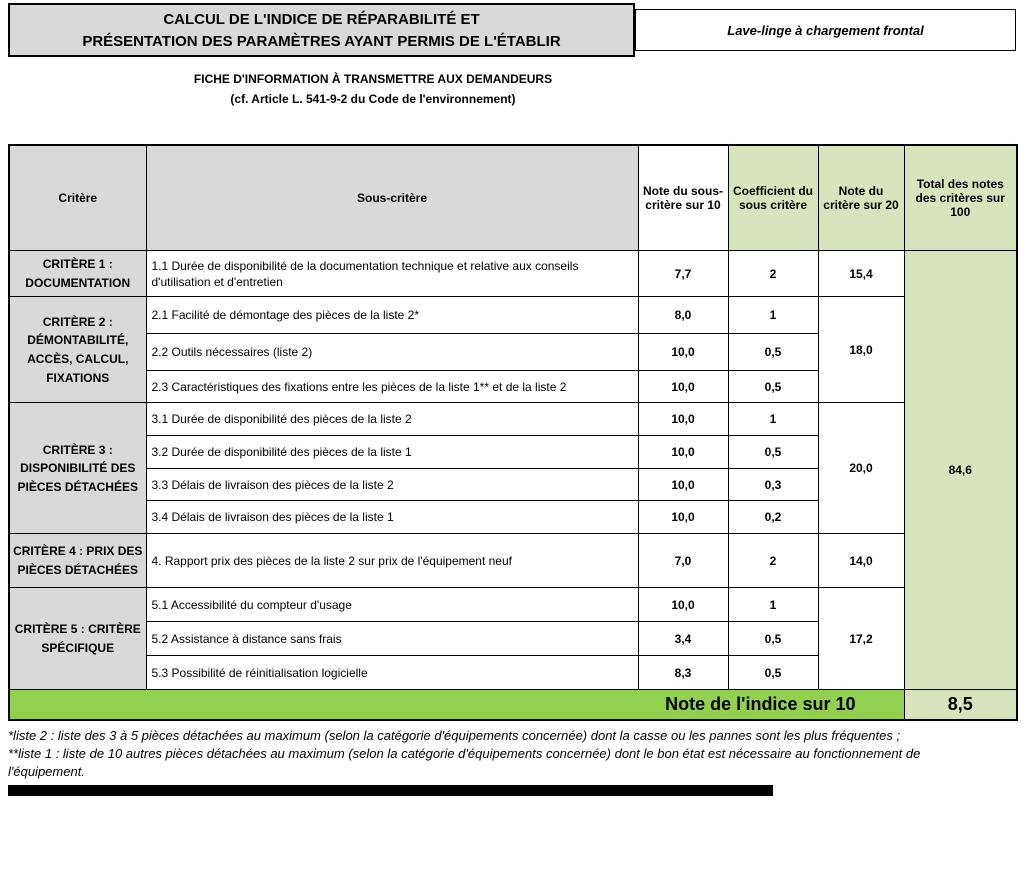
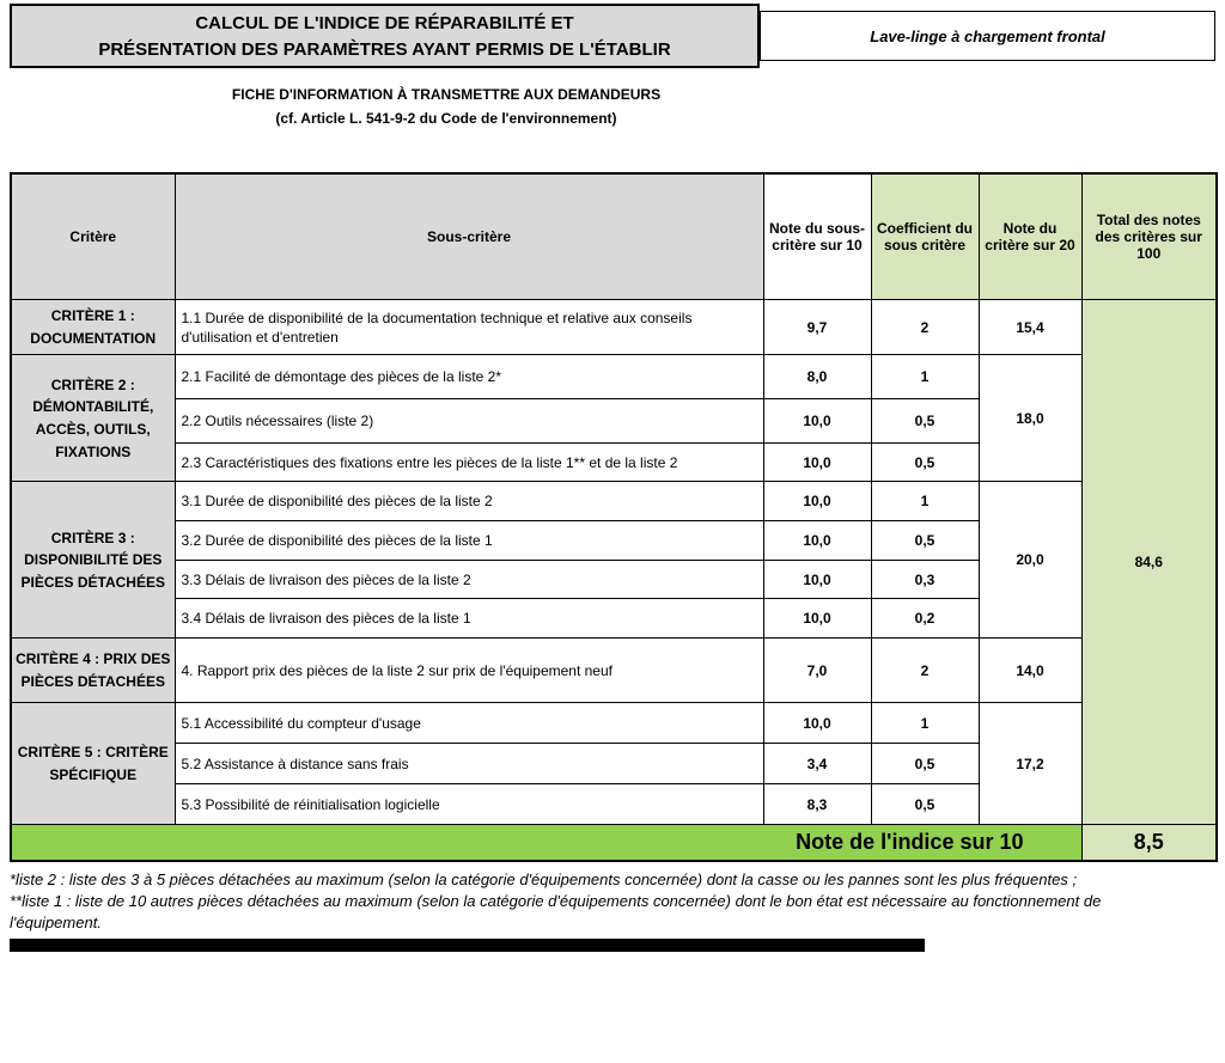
  CALCUL DE L'INDICE DE RÉPARABILITÉ ET
  PRÉSENTATION DES PARAMÈTRES AYANT PERMIS DE L'ÉTABLIR
  Lave-linge à chargement frontal
  FICHE D'INFORMATION À TRANSMETTRE AUX DEMANDEURS
  (cf. Article L. 541-9-2 du Code de l'environnement)
  Critère	Sous-critère	Note du sous-critère sur 10	Coefficient du sous critère	Note du critère sur 20	Total des notes des critères sur 100
- CRITÈRE 1 : DOCUMENTATION	1.1 Durée de disponibilité de la documentation technique et relative aux conseils d'utilisation et d'entretien	7,7	2	15,4	84,6
+ CRITÈRE 1 : DOCUMENTATION	1.1 Durée de disponibilité de la documentation technique et relative aux conseils d'utilisation et d'entretien	9,7	2	15,4	84,6
- CRITÈRE 2 : DÉMONTABILITÉ, ACCÈS, CALCUL, FIXATIONS	2.1 Facilité de démontage des pièces de la liste 2*	8,0	1	18,0
+ CRITÈRE 2 : DÉMONTABILITÉ, ACCÈS, OUTILS, FIXATIONS	2.1 Facilité de démontage des pièces de la liste 2*	8,0	1	18,0
  2.2 Outils nécessaires (liste 2)	10,0	0,5
  2.3 Caractéristiques des fixations entre les pièces de la liste 1** et de la liste 2	10,0	0,5
  CRITÈRE 3 : DISPONIBILITÉ DES PIÈCES DÉTACHÉES	3.1 Durée de disponibilité des pièces de la liste 2	10,0	1	20,0
  3.2 Durée de disponibilité des pièces de la liste 1	10,0	0,5
  3.3 Délais de livraison des pièces de la liste 2	10,0	0,3
  3.4 Délais de livraison des pièces de la liste 1	10,0	0,2
  CRITÈRE 4 : PRIX DES PIÈCES DÉTACHÉES	4. Rapport prix des pièces de la liste 2 sur prix de l'équipement neuf	7,0	2	14,0
  CRITÈRE 5 : CRITÈRE SPÉCIFIQUE	5.1 Accessibilité du compteur d'usage	10,0	1	17,2
  5.2 Assistance à distance sans frais	3,4	0,5
  5.3 Possibilité de réinitialisation logicielle	8,3	0,5
  Note de l'indice sur 10	8,5
  *liste 2 : liste des 3 à 5 pièces détachées au maximum (selon la catégorie d'équipements concernée) dont la casse ou les pannes sont les plus fréquentes ;
  **liste 1 : liste de 10 autres pièces détachées au maximum (selon la catégorie d'équipements concernée) dont le bon état est nécessaire au fonctionnement de l'équipement.
